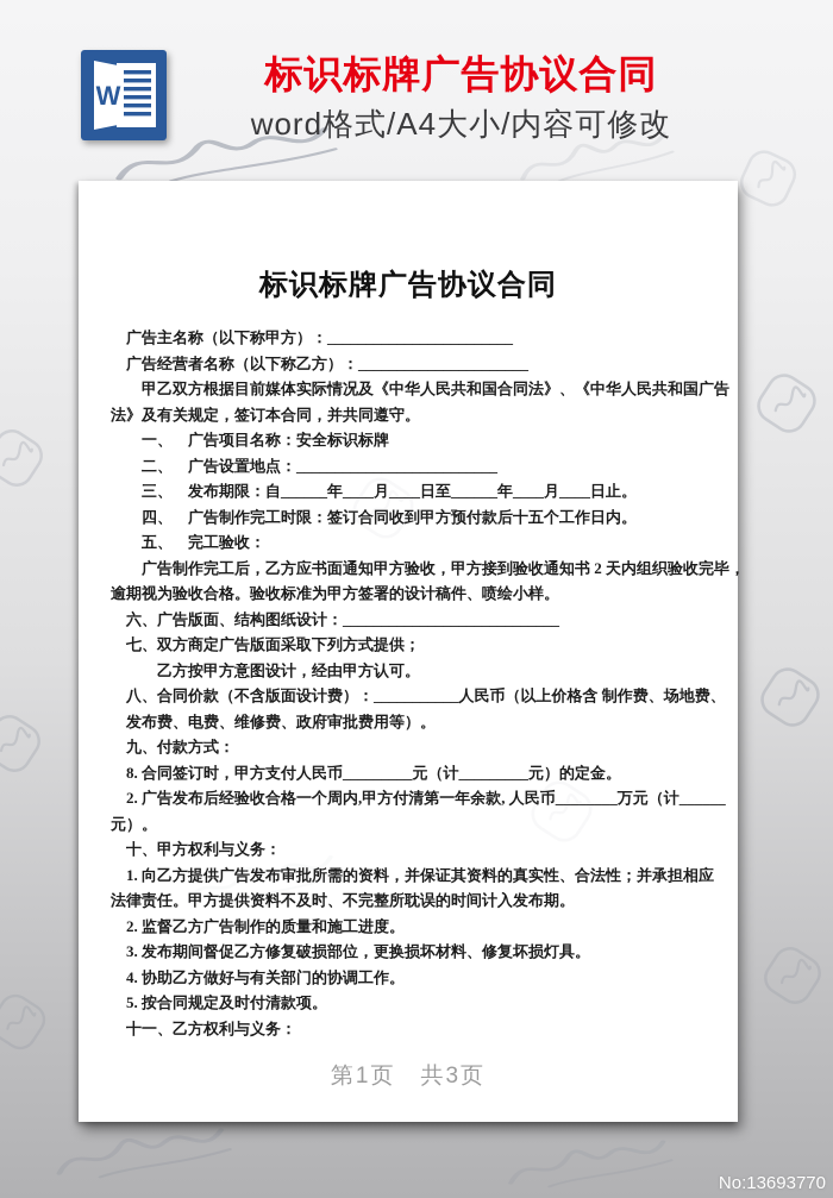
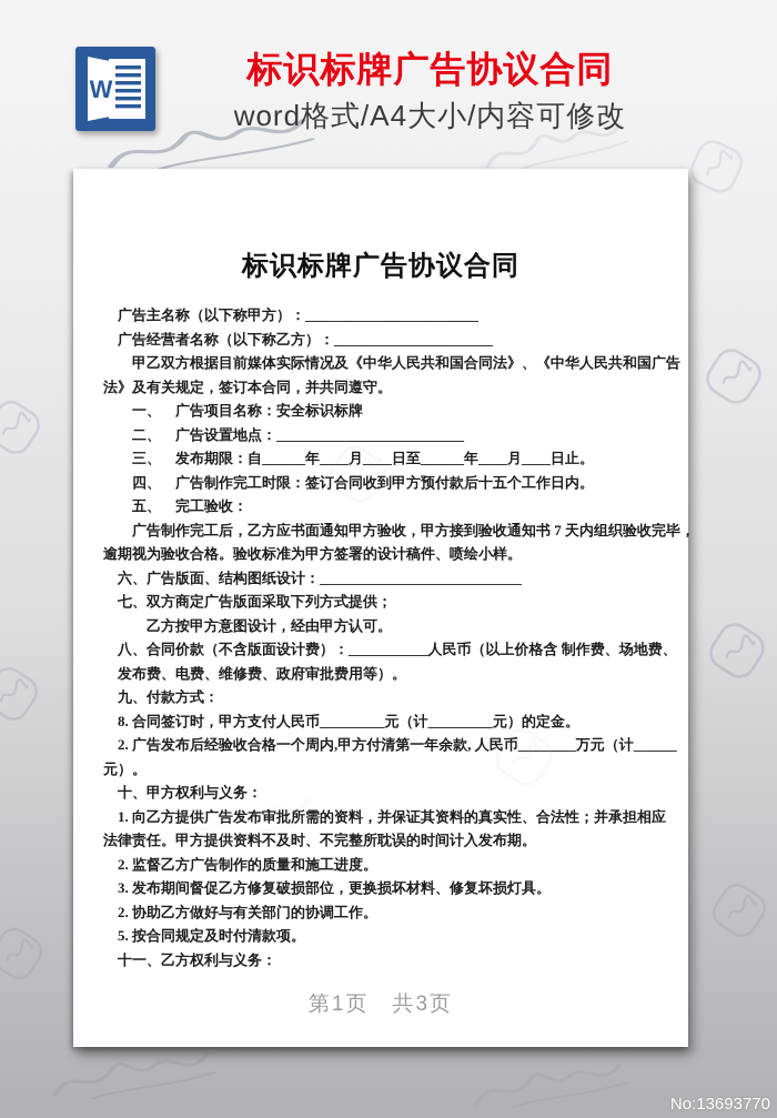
  W
  标识标牌广告协议合同
  word格式/A4大小/内容可修改
  标识标牌广告协议合同
  广告主名称（以下称甲方）：________________________
  广告经营者名称（以下称乙方）：______________________
  甲乙双方根据目前媒体实际情况及《中华人民共和国合同法》、《中华人民共和国广告
  法》及有关规定，签订本合同，并共同遵守。
  一、 广告项目名称：安全标识标牌
  二、 广告设置地点：__________________________
  三、 发布期限：自______年____月____日至______年____月____日止。
  四、 广告制作完工时限：签订合同收到甲方预付款后十五个工作日内。
  五、 完工验收：
- 广告制作完工后，乙方应书面通知甲方验收，甲方接到验收通知书 2 天内组织验收完毕，
+ 广告制作完工后，乙方应书面通知甲方验收，甲方接到验收通知书 7 天内组织验收完毕，
  逾期视为验收合格。验收标准为甲方签署的设计稿件、喷绘小样。
  六、广告版面、结构图纸设计：____________________________
  七、双方商定广告版面采取下列方式提供；
  乙方按甲方意图设计，经由甲方认可。
  八、合同价款（不含版面设计费）：___________人民币（以上价格含 制作费、场地费、
  发布费、电费、维修费、政府审批费用等）。
  九、付款方式：
  8. 合同签订时，甲方支付人民币_________元（计_________元）的定金。
  2. 广告发布后经验收合格一个周内,甲方付清第一年余款, 人民币________万元（计______
  元）。
  十、甲方权利与义务：
  1. 向乙方提供广告发布审批所需的资料，并保证其资料的真实性、合法性；并承担相应
  法律责任。甲方提供资料不及时、不完整所耽误的时间计入发布期。
  2. 监督乙方广告制作的质量和施工进度。
  3. 发布期间督促乙方修复破损部位，更换损坏材料、修复坏损灯具。
- 4. 协助乙方做好与有关部门的协调工作。
+ 2. 协助乙方做好与有关部门的协调工作。
  5. 按合同规定及时付清款项。
  十一、乙方权利与义务：
  第1页 共3页
  No:13693770
